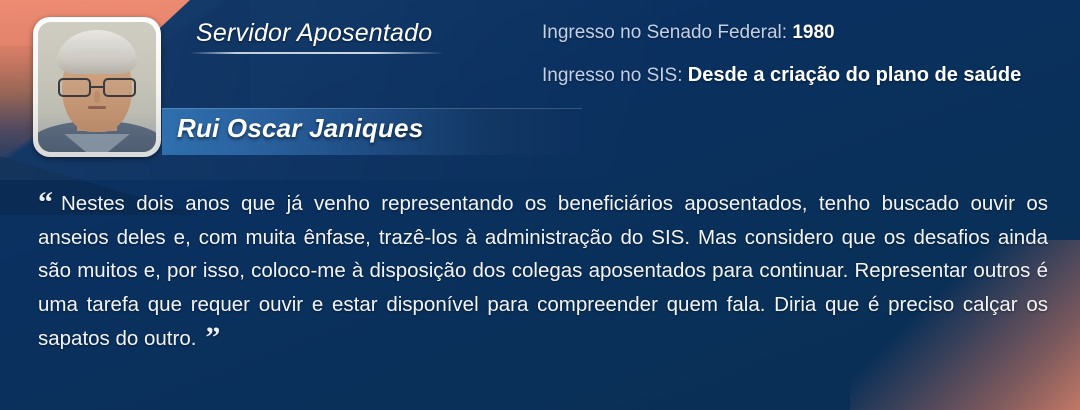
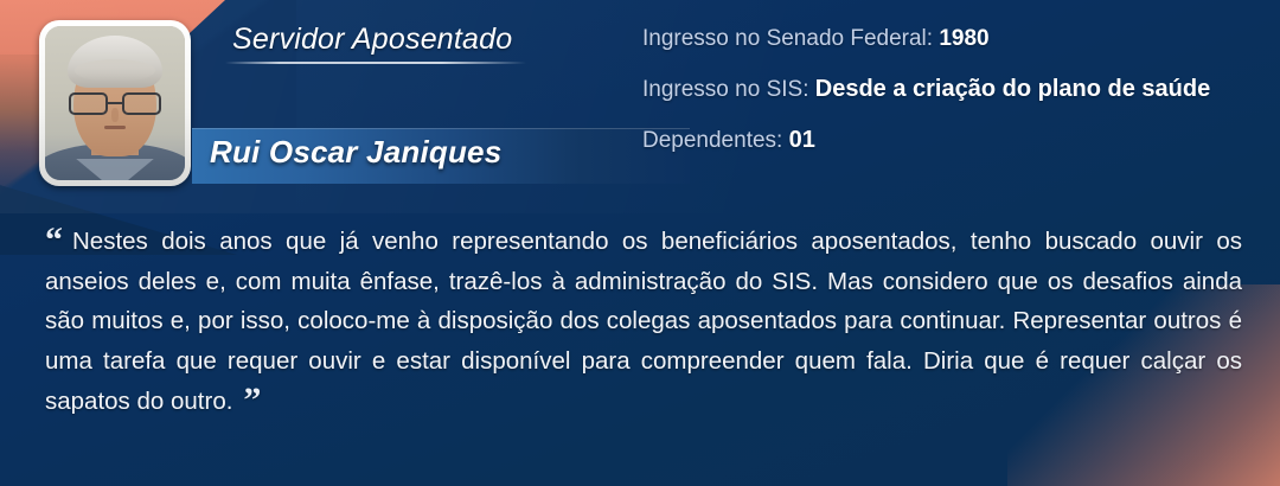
  Servidor Aposentado
  Rui Oscar Janiques
  Ingresso no Senado Federal: 1980
  Ingresso no SIS: Desde a criação do plano de saúde
+ Dependentes: 01
- “ Nestes dois anos que já venho representando os beneficiários aposentados, tenho buscado ouvir os anseios deles e, com muita ênfase, trazê-los à administração do SIS. Mas considero que os desafios ainda são muitos e, por isso, coloco-me à disposição dos colegas aposentados para continuar. Representar outros é uma tarefa que requer ouvir e estar disponível para compreender quem fala. Diria que é preciso calçar os sapatos do outro. ”
+ “ Nestes dois anos que já venho representando os beneficiários aposentados, tenho buscado ouvir os anseios deles e, com muita ênfase, trazê-los à administração do SIS. Mas considero que os desafios ainda são muitos e, por isso, coloco-me à disposição dos colegas aposentados para continuar. Representar outros é uma tarefa que requer ouvir e estar disponível para compreender quem fala. Diria que é requer calçar os sapatos do outro. ”
